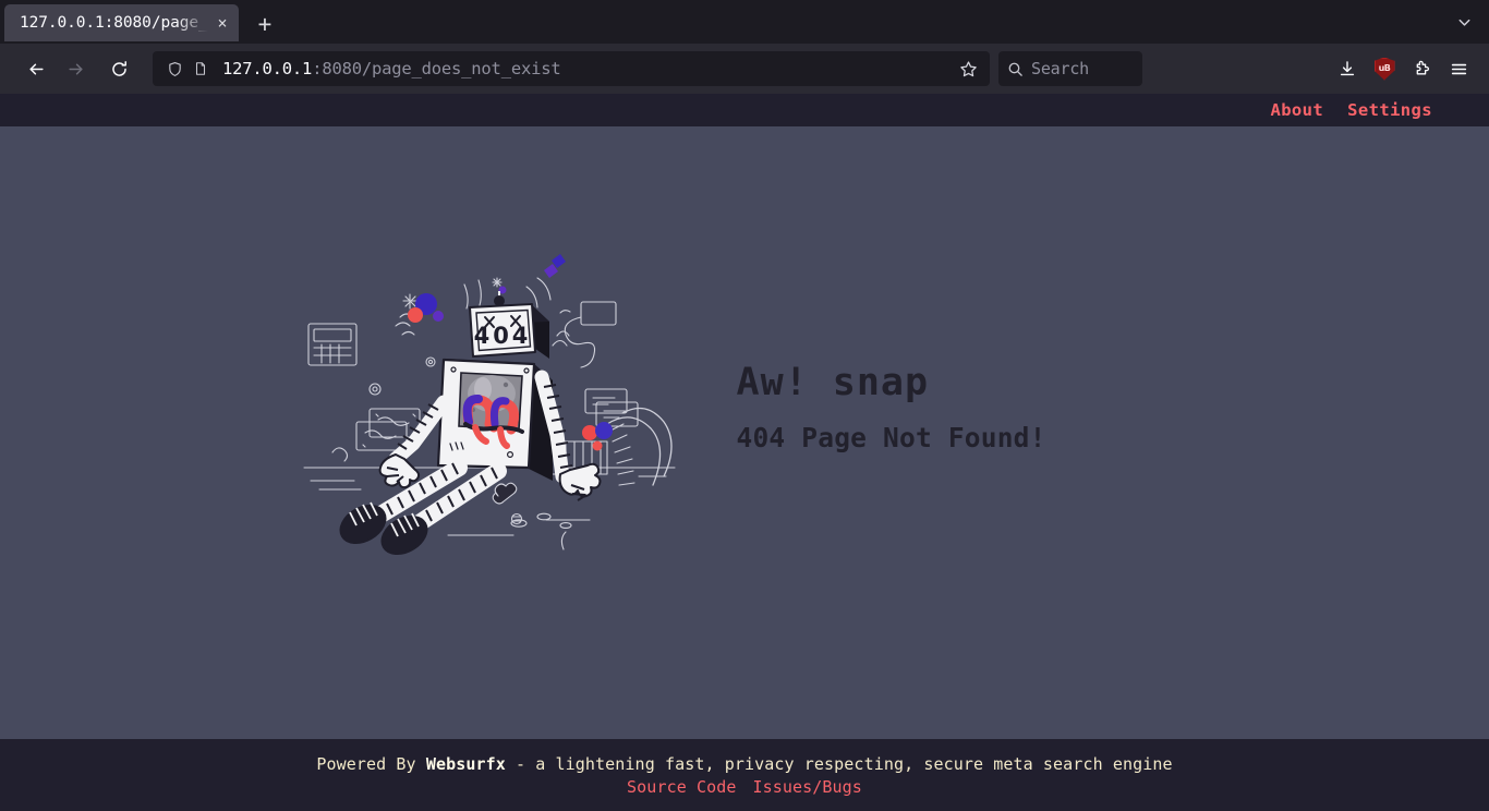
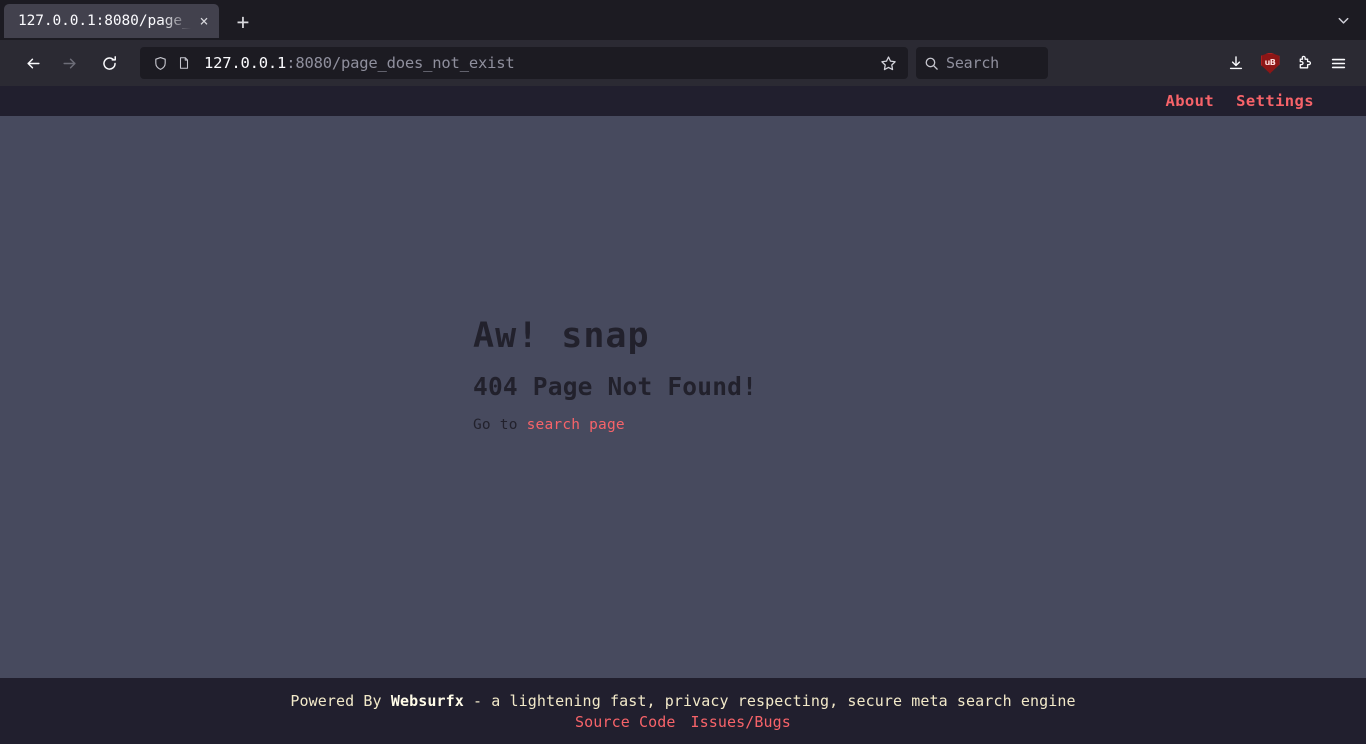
  127.0.0.1:8080/page_
  ×
  +
  127.0.0.1:8080/page_does_not_exist
  Search
  uB
  About
  Settings
- 404
  Aw! snap
  404 Page Not Found!
+ Go to search page
  Powered By Websurfx - a lightening fast, privacy respecting, secure meta search engine
  Source Code
  Issues/Bugs
